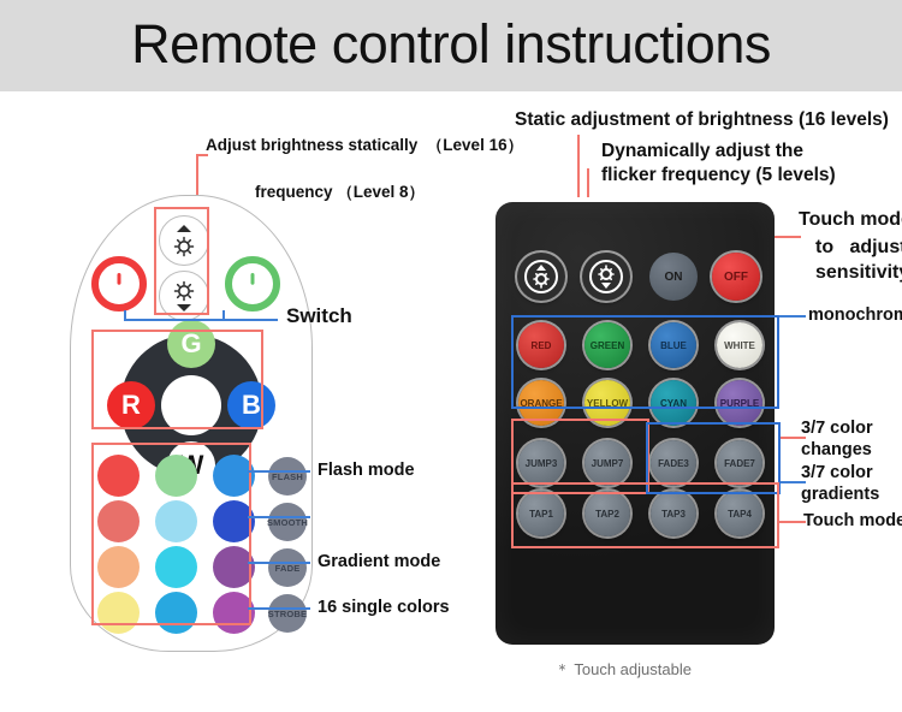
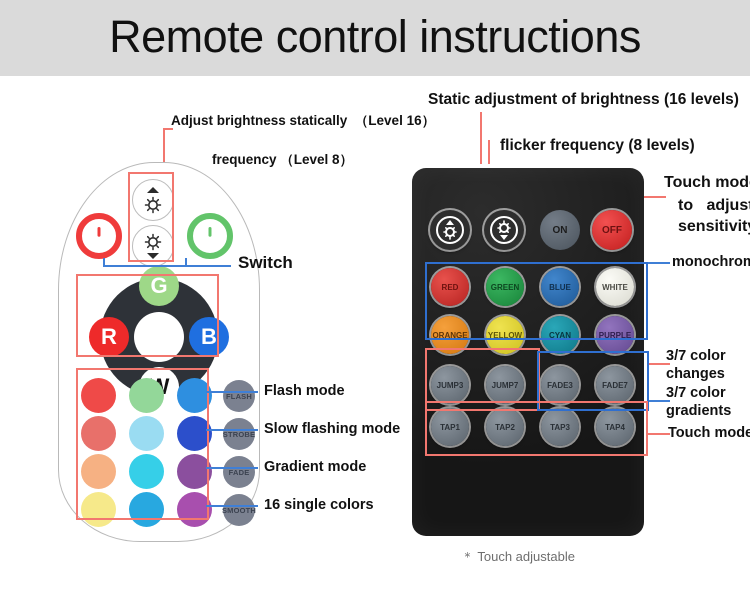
  Remote control instructions
  Adjust brightness statically （Level 16）
  frequency （Level 8）
  G
  R
  B
  FLASH
- SMOOTH
+ STROBE
  FADE
- STROBE
+ SMOOTH
  Switch
  Flash mode
+ Slow flashing mode
  Gradient mode
  16 single colors
  Static adjustment of brightness (16 levels)
- Dynamically adjust the
- flicker frequency (5 levels)
+ flicker frequency (8 levels)
  Touch mod
  to adjus
  sensitivit
  monochrom
  3/7 color
  changes
  3/7 color
  gradients
  Touch mode
  ON
  OFF
  RED
  GREEN
  BLUE
  WHITE
  ORANGE
  YELLOW
  CYAN
  PURPLE
  JUMP3
  JUMP7
  FADE3
  FADE7
  TAP1
  TAP2
  TAP3
  TAP4
  ＊ Touch adjustable
